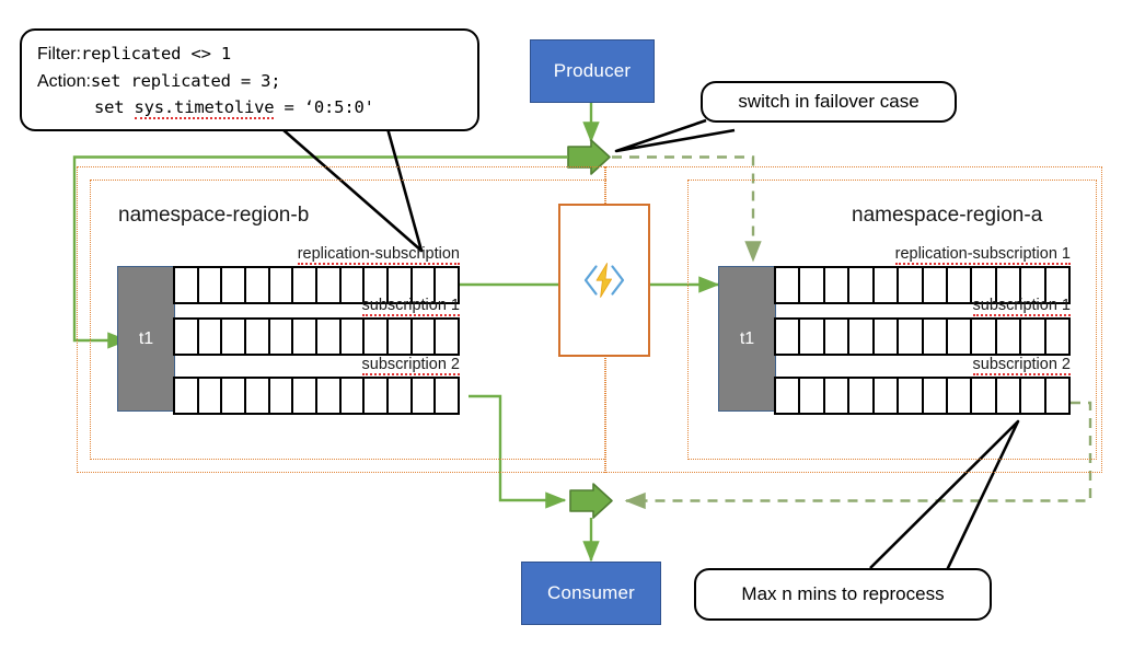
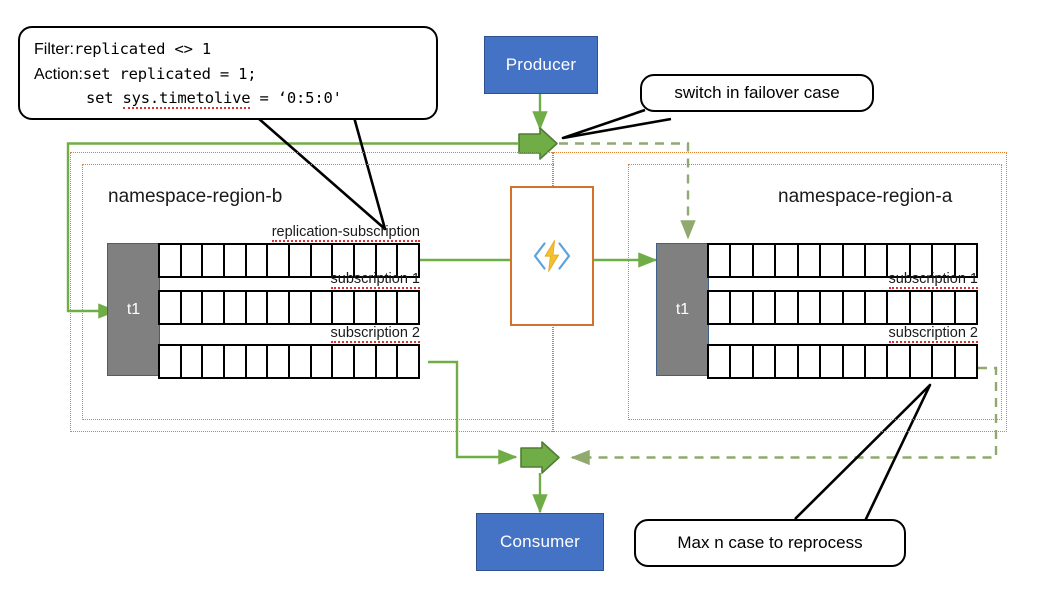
  namespace-region-b
  t1
  replication-subscription
  subscription 1
  subscription 2
  namespace-region-a
  t1
- replication-subscription 1
  subscription 1
  subscription 2
  Producer
  Consumer
  Filter:replicated <> 1
- Action:set replicated = 3;
+ Action:set replicated = 1;
  set sys.timetolive = ‘0:5:0'
  switch in failover case
- Max n mins to reprocess
+ Max n case to reprocess
